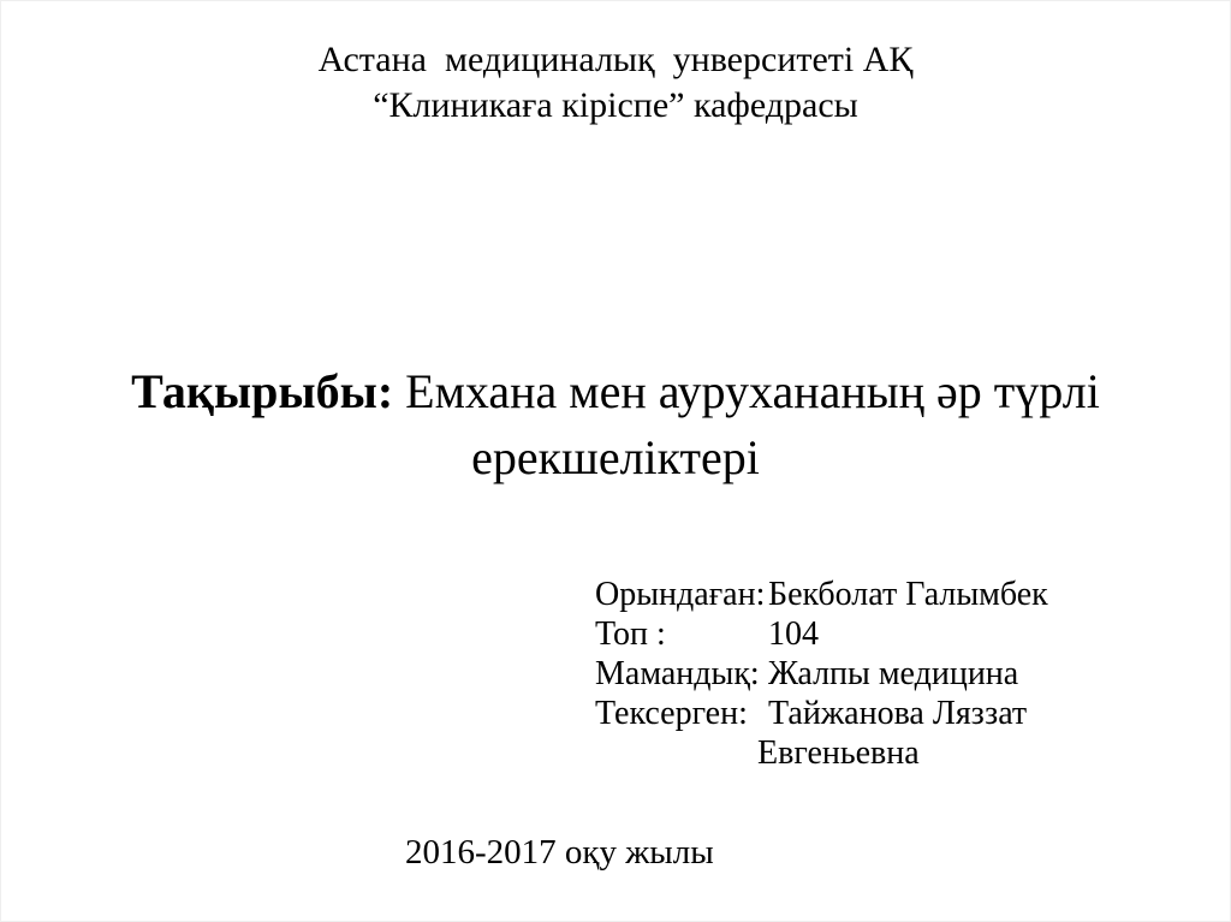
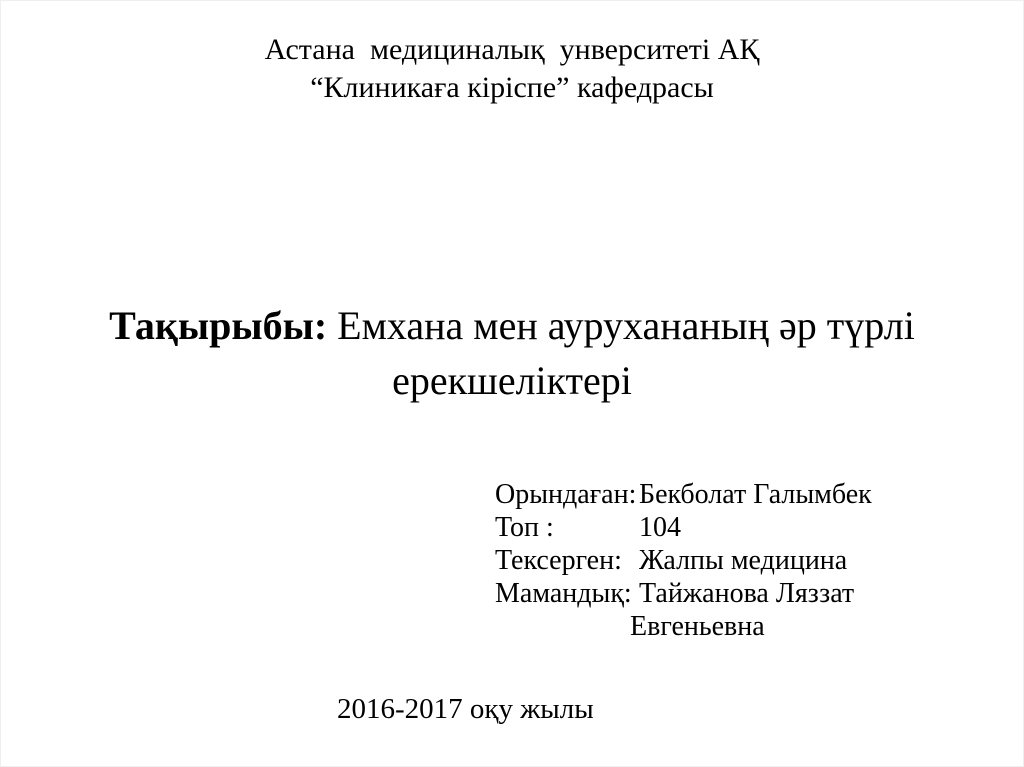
  Астана медициналық унверситеті АҚ
  “Клиникаға кіріспе” кафедрасы
  Тақырыбы: Емхана мен аурухананың әр түрлі
  ерекшеліктері
  Орындаған:
  Бекболат Галымбек
  Топ :
  104
- Мамандық:
+ Тексерген:
  Жалпы медицина
- Тексерген:
+ Мамандық:
  Тайжанова Ляззат
  Евгеньевна
  2016-2017 оқу жылы
